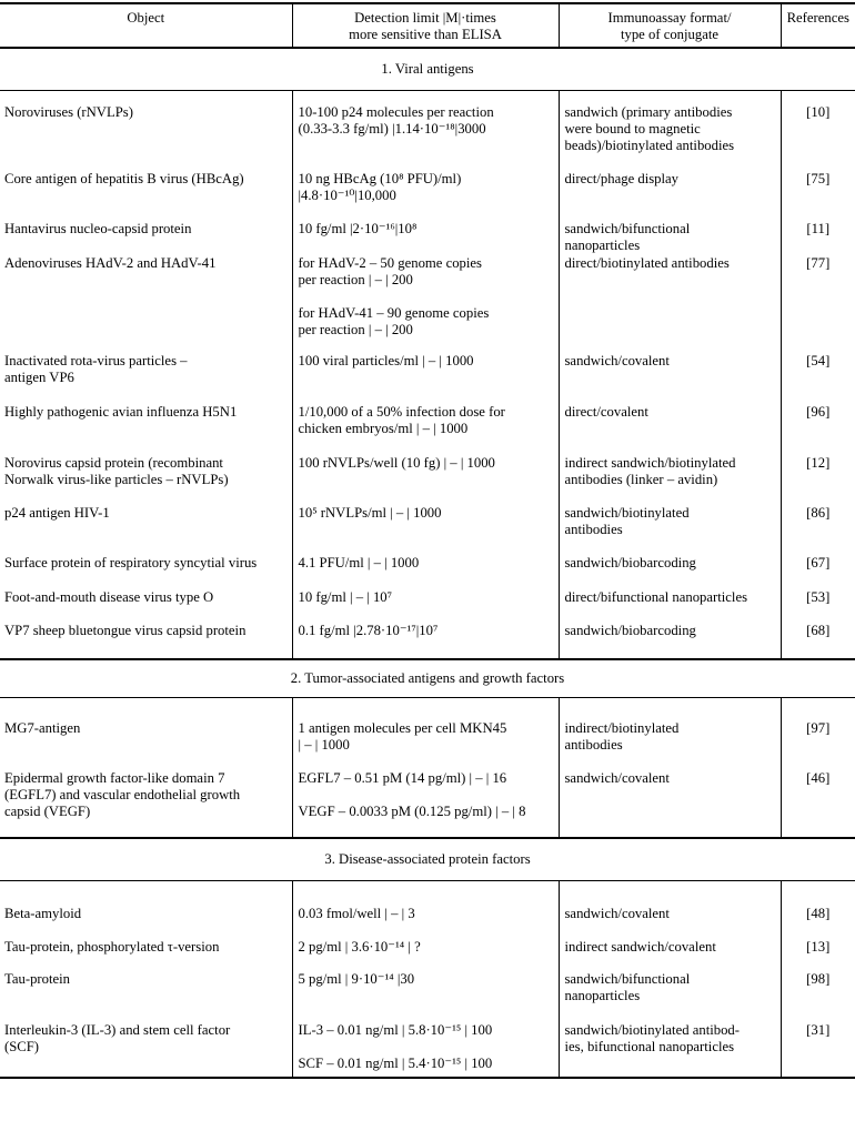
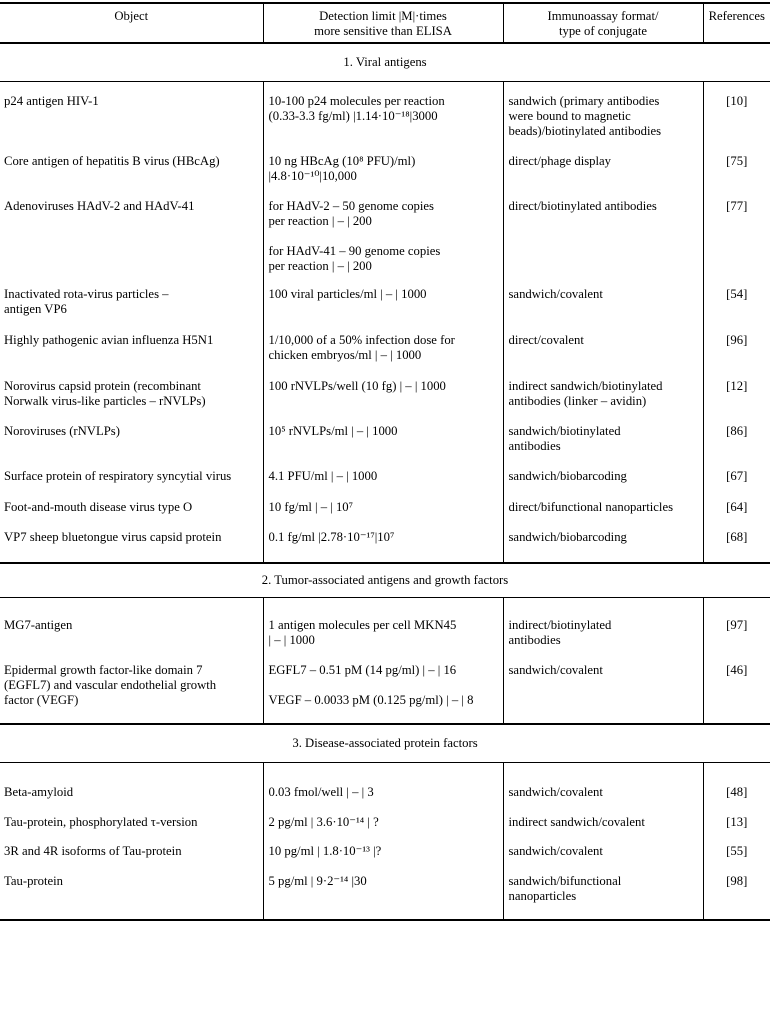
  Object	Detection limit |M|·times more sensitive than ELISA	Immunoassay format/ type of conjugate	References
  1. Viral antigens
- Noroviruses (rNVLPs)	10-100 p24 molecules per reaction (0.33-3.3 fg/ml) |1.14·10⁻¹⁸|3000	sandwich (primary antibodies were bound to magnetic beads)/biotinylated antibodies	[10]
+ p24 antigen HIV-1	10-100 p24 molecules per reaction (0.33-3.3 fg/ml) |1.14·10⁻¹⁸|3000	sandwich (primary antibodies were bound to magnetic beads)/biotinylated antibodies	[10]
  Core antigen of hepatitis B virus (HBcAg)	10 ng HBcAg (10⁸ PFU)/ml) |4.8·10⁻¹⁰|10,000	direct/phage display	[75]
- Hantavirus nucleo-capsid protein	10 fg/ml |2·10⁻¹⁶|10⁸	sandwich/bifunctional nanoparticles	[11]
  Adenoviruses HAdV-2 and HAdV-41	for HAdV-2 – 50 genome copies per reaction | – | 200 for HAdV-41 – 90 genome copies per reaction | – | 200	direct/biotinylated antibodies	[77]
  Inactivated rota-virus particles – antigen VP6	100 viral particles/ml | – | 1000	sandwich/covalent	[54]
  Highly pathogenic avian influenza H5N1	1/10,000 of a 50% infection dose for chicken embryos/ml | – | 1000	direct/covalent	[96]
  Norovirus capsid protein (recombinant Norwalk virus-like particles – rNVLPs)	100 rNVLPs/well (10 fg) | – | 1000	indirect sandwich/biotinylated antibodies (linker – avidin)	[12]
- p24 antigen HIV-1	10⁵ rNVLPs/ml | – | 1000	sandwich/biotinylated antibodies	[86]
+ Noroviruses (rNVLPs)	10⁵ rNVLPs/ml | – | 1000	sandwich/biotinylated antibodies	[86]
  Surface protein of respiratory syncytial virus	4.1 PFU/ml | – | 1000	sandwich/biobarcoding	[67]
- Foot-and-mouth disease virus type O	10 fg/ml | – | 10⁷	direct/bifunctional nanoparticles	[53]
+ Foot-and-mouth disease virus type O	10 fg/ml | – | 10⁷	direct/bifunctional nanoparticles	[64]
  VP7 sheep bluetongue virus capsid protein	0.1 fg/ml |2.78·10⁻¹⁷|10⁷	sandwich/biobarcoding	[68]
  2. Tumor-associated antigens and growth factors
  MG7-antigen	1 antigen molecules per cell MKN45 | – | 1000	indirect/biotinylated antibodies	[97]
- Epidermal growth factor-like domain 7 (EGFL7) and vascular endothelial growth capsid (VEGF)	EGFL7 – 0.51 pM (14 pg/ml) | – | 16 VEGF – 0.0033 pM (0.125 pg/ml) | – | 8	sandwich/covalent	[46]
+ Epidermal growth factor-like domain 7 (EGFL7) and vascular endothelial growth factor (VEGF)	EGFL7 – 0.51 pM (14 pg/ml) | – | 16 VEGF – 0.0033 pM (0.125 pg/ml) | – | 8	sandwich/covalent	[46]
  3. Disease-associated protein factors
  Beta-amyloid	0.03 fmol/well | – | 3	sandwich/covalent	[48]
  Tau-protein, phosphorylated τ-version	2 pg/ml | 3.6·10⁻¹⁴ | ?	indirect sandwich/covalent	[13]
+ 3R and 4R isoforms of Tau-protein	10 pg/ml | 1.8·10⁻¹³ |?	sandwich/covalent	[55]
- Tau-protein	5 pg/ml | 9·10⁻¹⁴ |30	sandwich/bifunctional nanoparticles	[98]
+ Tau-protein	5 pg/ml | 9·2⁻¹⁴ |30	sandwich/bifunctional nanoparticles	[98]
- Interleukin-3 (IL-3) and stem cell factor (SCF)	IL-3 – 0.01 ng/ml | 5.8·10⁻¹⁵ | 100 SCF – 0.01 ng/ml | 5.4·10⁻¹⁵ | 100	sandwich/biotinylated antibod- ies, bifunctional nanoparticles	[31]
